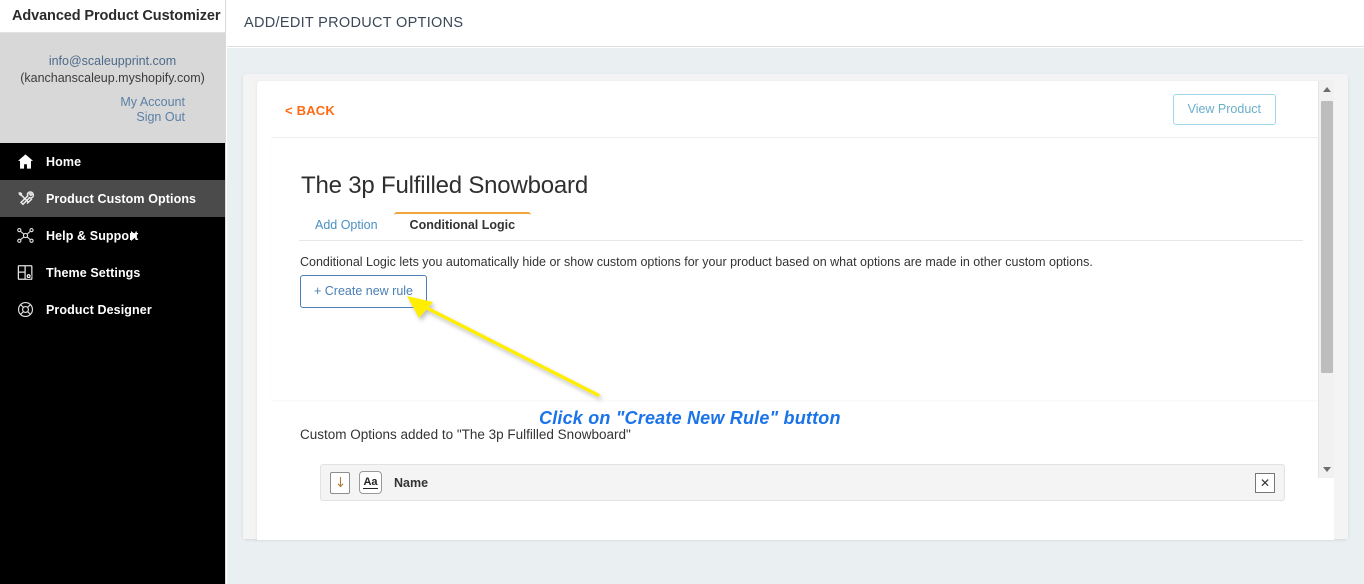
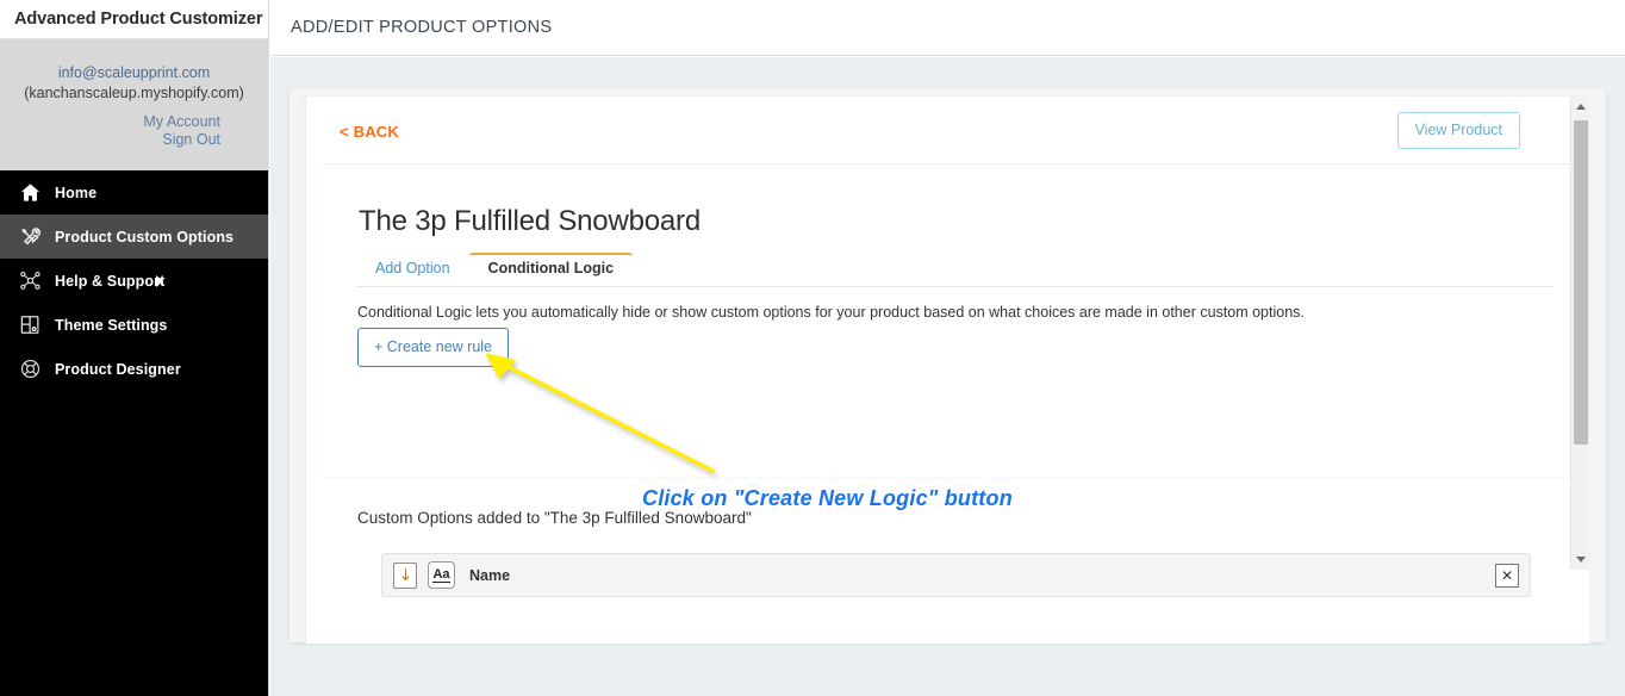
  Advanced Product Customizer
  info@scaleupprint.com
  (kanchanscaleup.myshopify.com)
  My Account
  Sign Out
  Home
  Product Custom Options
  Help & Support
  Theme Settings
  Product Designer
  ADD/EDIT PRODUCT OPTIONS
  < BACK
  View Product
  The 3p Fulfilled Snowboard
  Add Option
  Conditional Logic
- Conditional Logic lets you automatically hide or show custom options for your product based on what options are made in other custom options.
+ Conditional Logic lets you automatically hide or show custom options for your product based on what choices are made in other custom options.
  + Create new rule
  Custom Options added to "The 3p Fulfilled Snowboard"
  Aa
  Name
  ✕
- Click on "Create New Rule" button
+ Click on "Create New Logic" button
